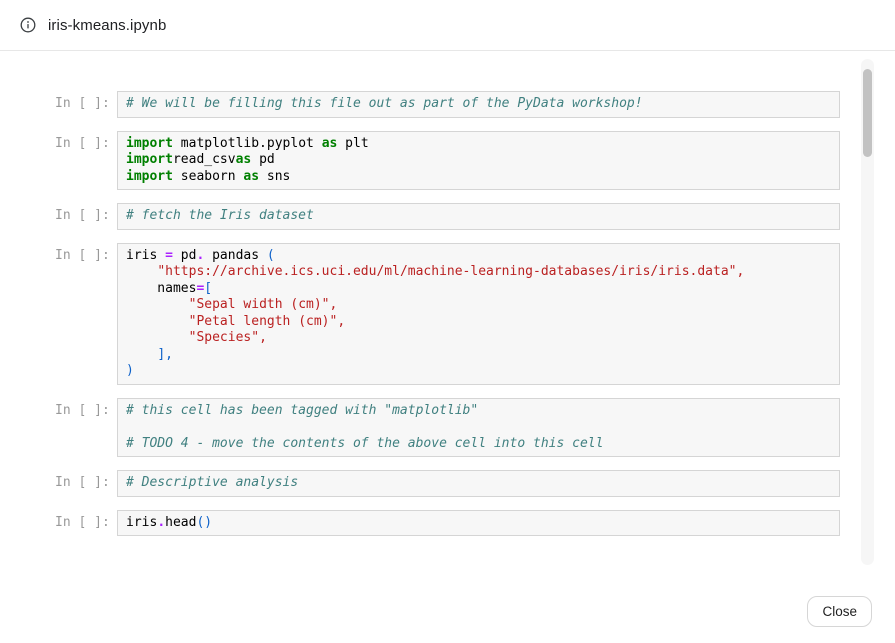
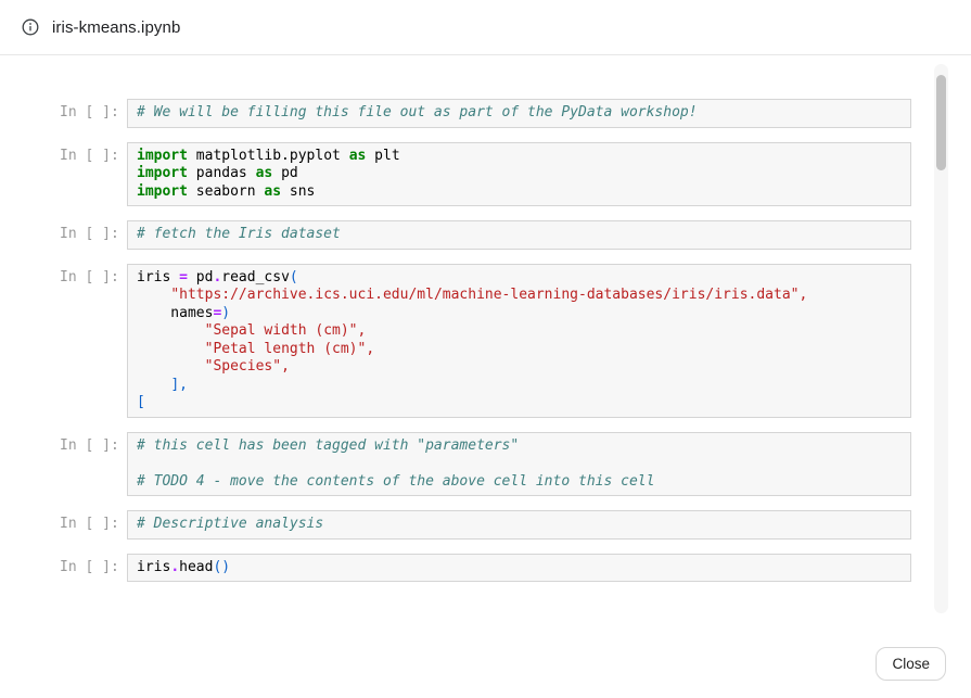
  iris-kmeans.ipynb
  In [ ]:
  # We will be filling this file out as part of the PyData workshop!
  In [ ]:
  import matplotlib.pyplot as plt
- importread_csvas pd
+ import pandas as pd
  import seaborn as sns
  In [ ]:
  # fetch the Iris dataset
  In [ ]:
- iris = pd. pandas (
+ iris = pd.read_csv(
  "https://archive.ics.uci.edu/ml/machine-learning-databases/iris/iris.data",
- names=[
+ names=)
  "Sepal width (cm)",
  "Petal length (cm)",
  "Species",
  ],
- )
+ [
  In [ ]:
- # this cell has been tagged with "matplotlib"
+ # this cell has been tagged with "parameters"
  # TODO 4 - move the contents of the above cell into this cell
  In [ ]:
  # Descriptive analysis
  In [ ]:
  iris.head()
  Close
